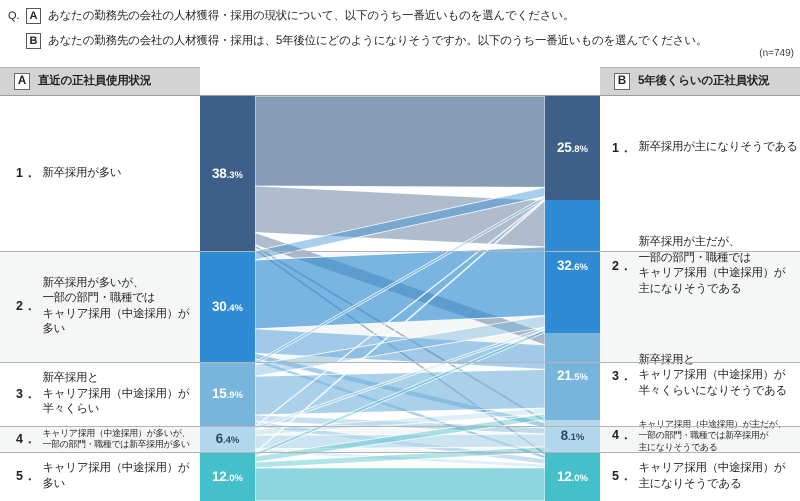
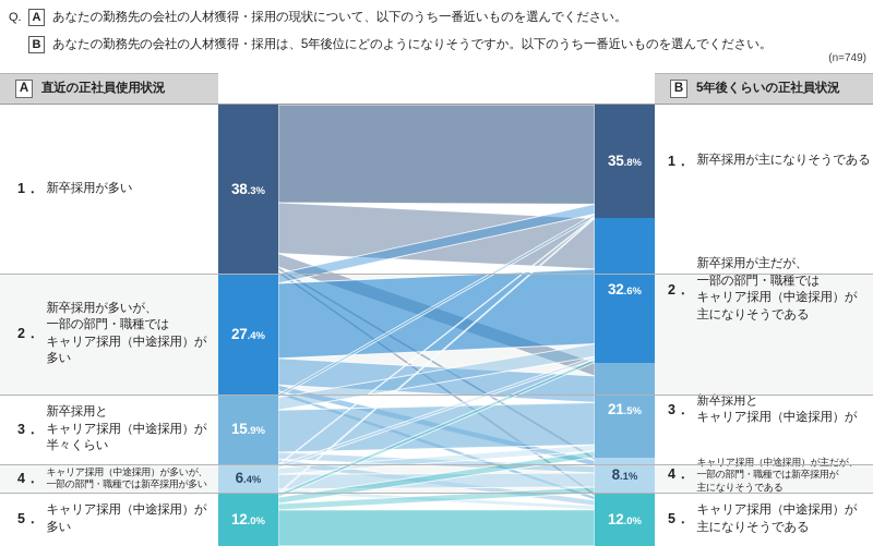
  Q.
  A
  あなたの勤務先の会社の人材獲得・採用の現状について、以下のうち一番近いものを選んでください。
  B
  あなたの勤務先の会社の人材獲得・採用は、5年後位にどのようになりそうですか。以下のうち一番近いものを選んでください。
  (n=749)
  A
  直近の正社員使用状況
  B
  5年後くらいの正社員状況
  38.3%
- 30.4%
+ 27.4%
  15.9%
  6.4%
  12.0%
- 25.8%
+ 35.8%
  32.6%
  21.5%
  8.1%
  12.0%
  1．
  新卒採用が多い
  2．
  新卒採用が多いが、
  一部の部門・職種では
  キャリア採用（中途採用）が多い
  3．
  新卒採用と
  キャリア採用（中途採用）が
  半々くらい
  4．
  キャリア採用（中途採用）が多いが、
  一部の部門・職種では新卒採用が多い
  5．
  キャリア採用（中途採用）が多い
  1．
  新卒採用が主になりそうである
  2．
  新卒採用が主だが、
  一部の部門・職種では
  キャリア採用（中途採用）が
  主になりそうである
  3．
  新卒採用と
  キャリア採用（中途採用）が
- 半々くらいになりそうである
  4．
  キャリア採用（中途採用）が主だが、
  一部の部門・職種では新卒採用が
  主になりそうである
  5．
  キャリア採用（中途採用）が
  主になりそうである
